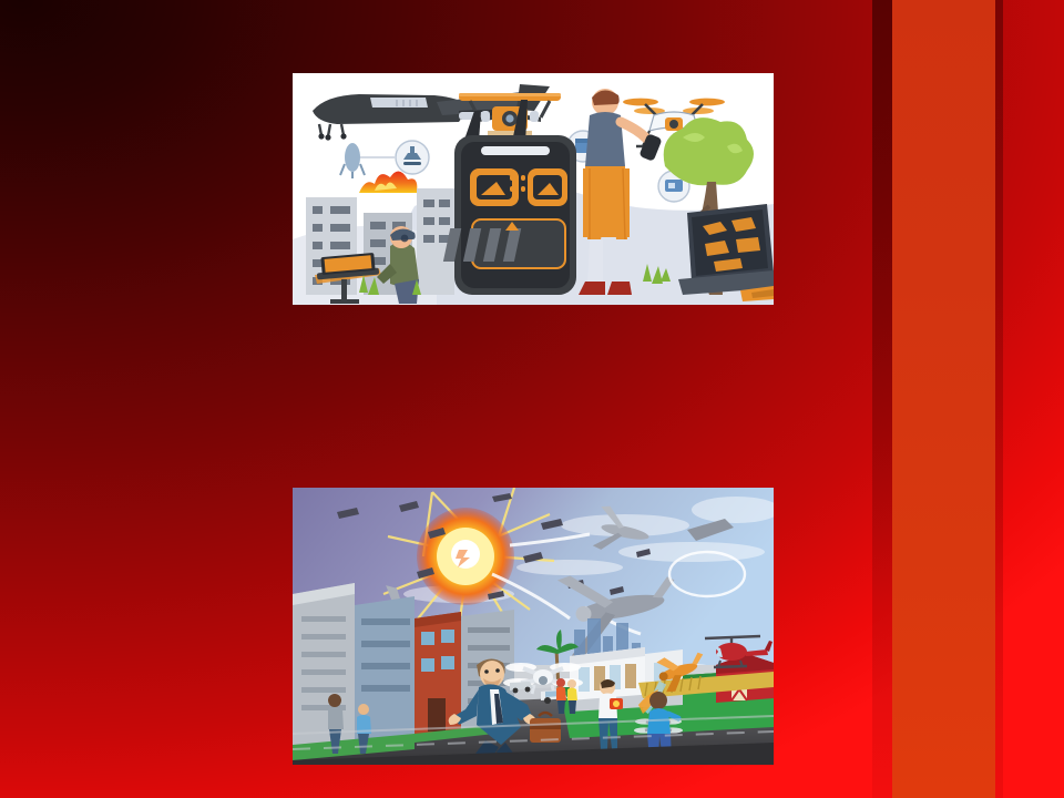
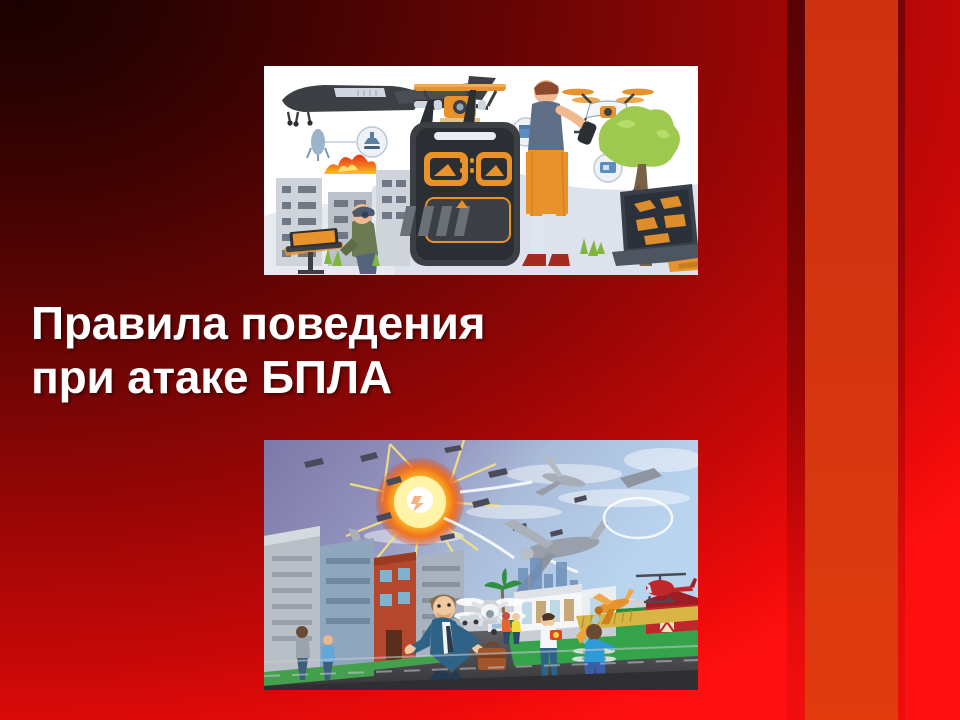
+ Правила поведения
+ при атаке БПЛА
